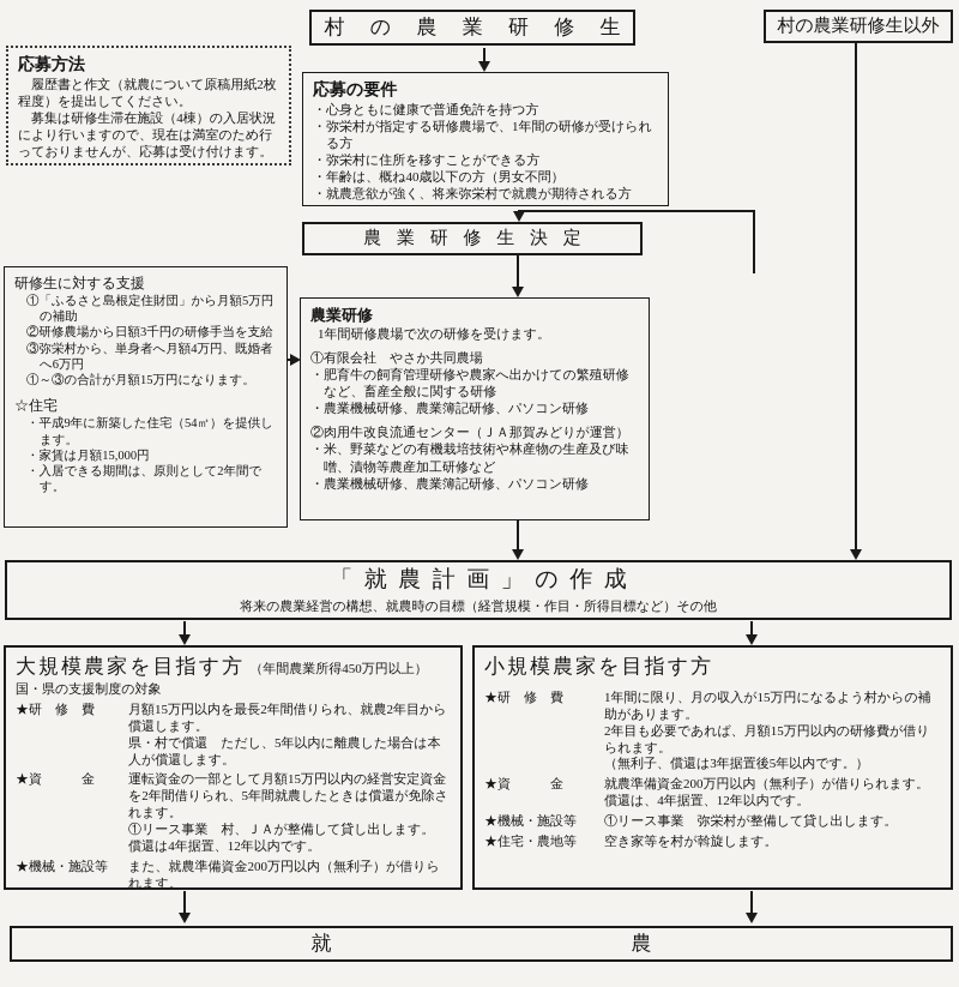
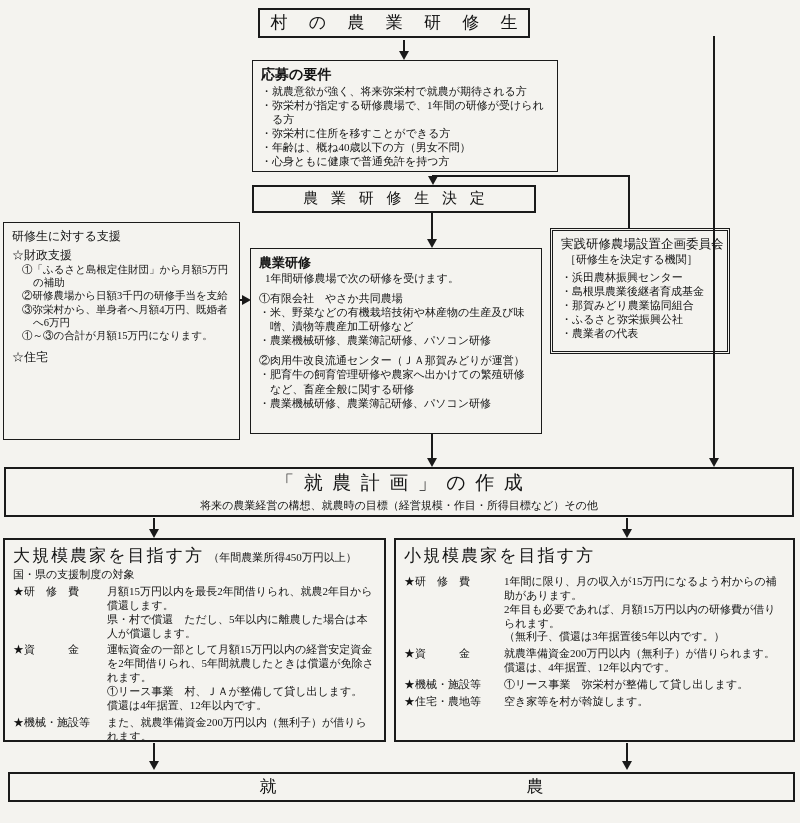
  村の農業研修生
- 村の農業研修生以外
- 応募方法
- 履歴書と作文（就農について原稿用紙2枚程度）を提出してください。
- 募集は研修生滞在施設（4棟）の入居状況により行いますので、現在は満室のため行っておりませんが、応募は受け付けます。
  応募の要件
- ・心身ともに健康で普通免許を持つ方
+ ・就農意欲が強く、将来弥栄村で就農が期待される方
  ・弥栄村が指定する研修農場で、1年間の研修が受けられる方
  ・弥栄村に住所を移すことができる方
  ・年齢は、概ね40歳以下の方（男女不問）
- ・就農意欲が強く、将来弥栄村で就農が期待される方
+ ・心身ともに健康で普通免許を持つ方
  農業研修生決定
  研修生に対する支援
+ ☆財政支援
  ①「ふるさと島根定住財団」から月額5万円の補助
  ②研修農場から日額3千円の研修手当を支給
  ③弥栄村から、単身者へ月額4万円、既婚者へ6万円
  ①～③の合計が月額15万円になります。
  ☆住宅
- ・平成9年に新築した住宅（54㎡）を提供します。
- ・家賃は月額15,000円
- ・入居できる期間は、原則として2年間です。
  農業研修
  1年間研修農場で次の研修を受けます。
  ①有限会社 やさか共同農場
- ・肥育牛の飼育管理研修や農家へ出かけての繁殖研修など、畜産全般に関する研修
+ ・米、野菜などの有機栽培技術や林産物の生産及び味噌、漬物等農産加工研修など
  ・農業機械研修、農業簿記研修、パソコン研修
  ②肉用牛改良流通センター（ＪＡ那賀みどりが運営）
- ・米、野菜などの有機栽培技術や林産物の生産及び味噌、漬物等農産加工研修など
+ ・肥育牛の飼育管理研修や農家へ出かけての繁殖研修など、畜産全般に関する研修
  ・農業機械研修、農業簿記研修、パソコン研修
+ 実践研修農場設置企画委員会
+ ［研修生を決定する機関］
+ ・浜田農林振興センター
+ ・島根県農業後継者育成基金
+ ・那賀みどり農業協同組合
+ ・ふるさと弥栄振興公社
+ ・農業者の代表
  「就農計画」の作成
  将来の農業経営の構想、就農時の目標（経営規模・作目・所得目標など）その他
  大規模農家を目指す方
  （年間農業所得450万円以上）
  国・県の支援制度の対象
  ★研 修 費
  月額15万円以内を最長2年間借りられ、就農2年目から償還します。
  県・村で償還 ただし、5年以内に離農した場合は本人が償還します。
  ★資 金
  運転資金の一部として月額15万円以内の経営安定資金を2年間借りられ、5年間就農したときは償還が免除されます。
  ①リース事業 村、ＪＡが整備して貸し出します。
  償還は4年据置、12年以内です。
  ★機械・施設等
  また、就農準備資金200万円以内（無利子）が借りられます。
  小規模農家を目指す方
  ★研 修 費
  1年間に限り、月の収入が15万円になるよう村からの補助があります。
  2年目も必要であれば、月額15万円以内の研修費が借りられます。
  （無利子、償還は3年据置後5年以内です。）
  ★資 金
  就農準備資金200万円以内（無利子）が借りられます。
  償還は、4年据置、12年以内です。
  ★機械・施設等
  ①リース事業 弥栄村が整備して貸し出します。
  ★住宅・農地等
  空き家等を村が斡旋します。
  就農
